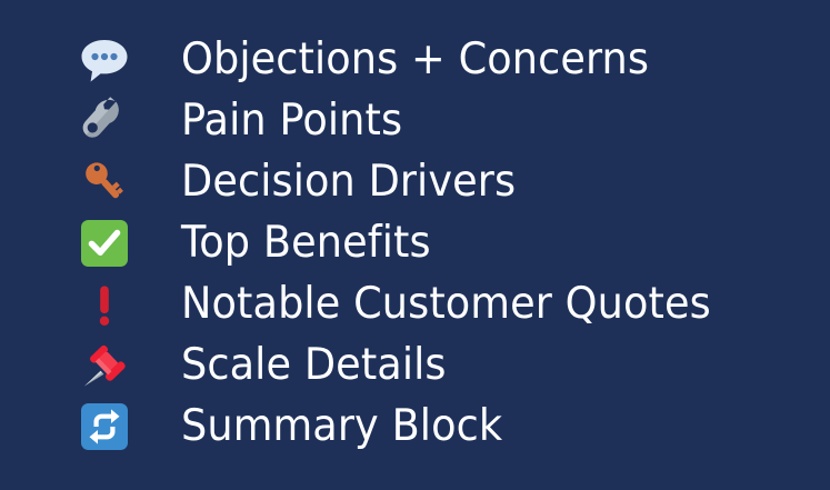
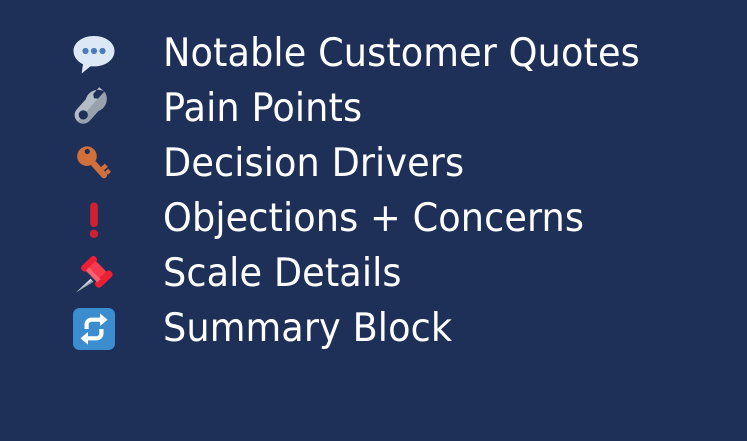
- Objections + Concerns
+ Notable Customer Quotes
  Pain Points
  Decision Drivers
- Top Benefits
- Notable Customer Quotes
+ Objections + Concerns
  Scale Details
  Summary Block
